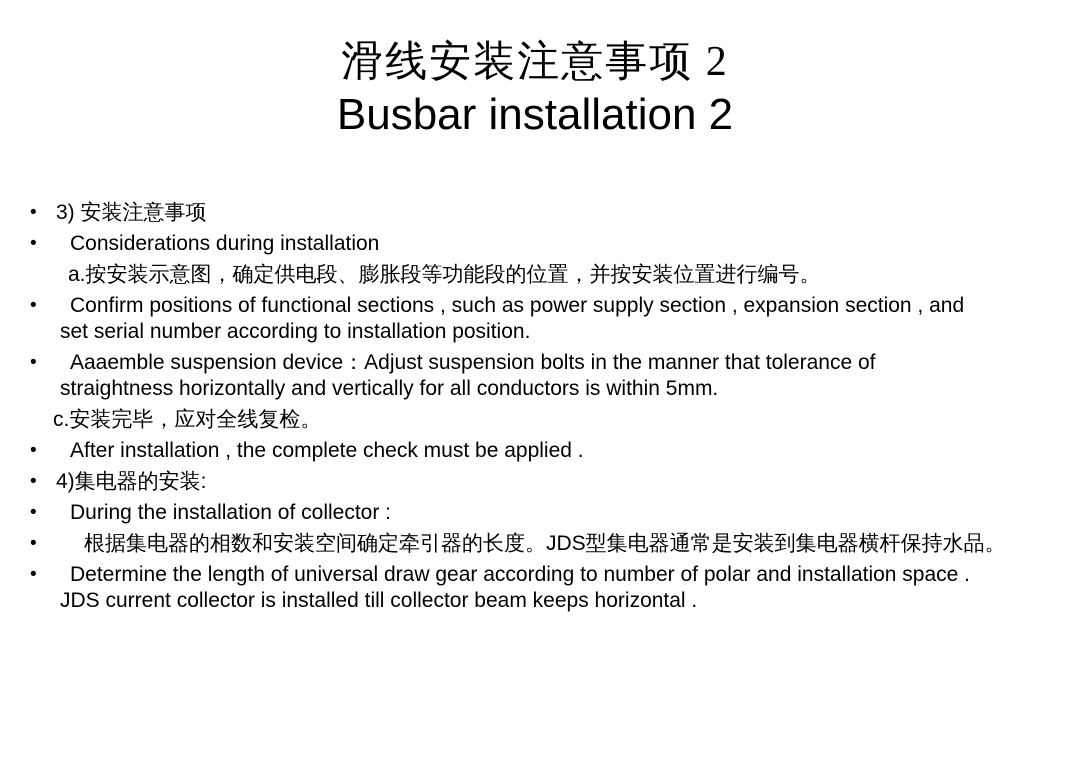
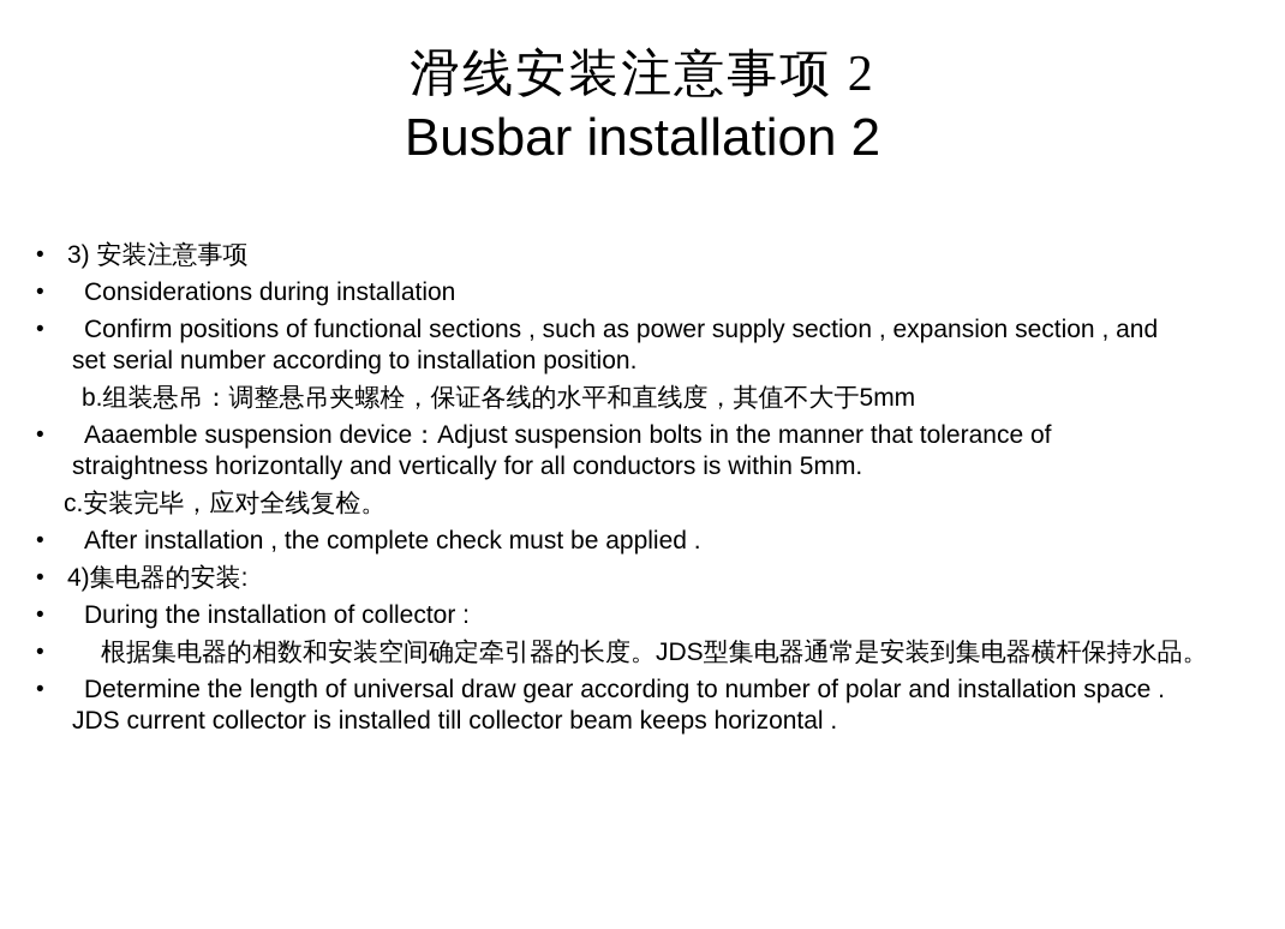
  滑线安装注意事项 2
  Busbar installation 2
  •
  3) 安装注意事项
  •
  Considerations during installation
- a.按安装示意图，确定供电段、膨胀段等功能段的位置，并按安装位置进行编号。
  •
  Confirm positions of functional sections , such as power supply section , expansion section , and
  set serial number according to installation position.
+ b.组装悬吊：调整悬吊夹螺栓，保证各线的水平和直线度，其值不大于5mm
  •
  Aaaemble suspension device：Adjust suspension bolts in the manner that tolerance of
  straightness horizontally and vertically for all conductors is within 5mm.
  c.安装完毕，应对全线复检。
  •
  After installation , the complete check must be applied .
  •
  4)集电器的安装:
  •
  During the installation of collector :
  •
  根据集电器的相数和安装空间确定牵引器的长度。JDS型集电器通常是安装到集电器横杆保持水品。
  •
  Determine the length of universal draw gear according to number of polar and installation space .
  JDS current collector is installed till collector beam keeps horizontal .
